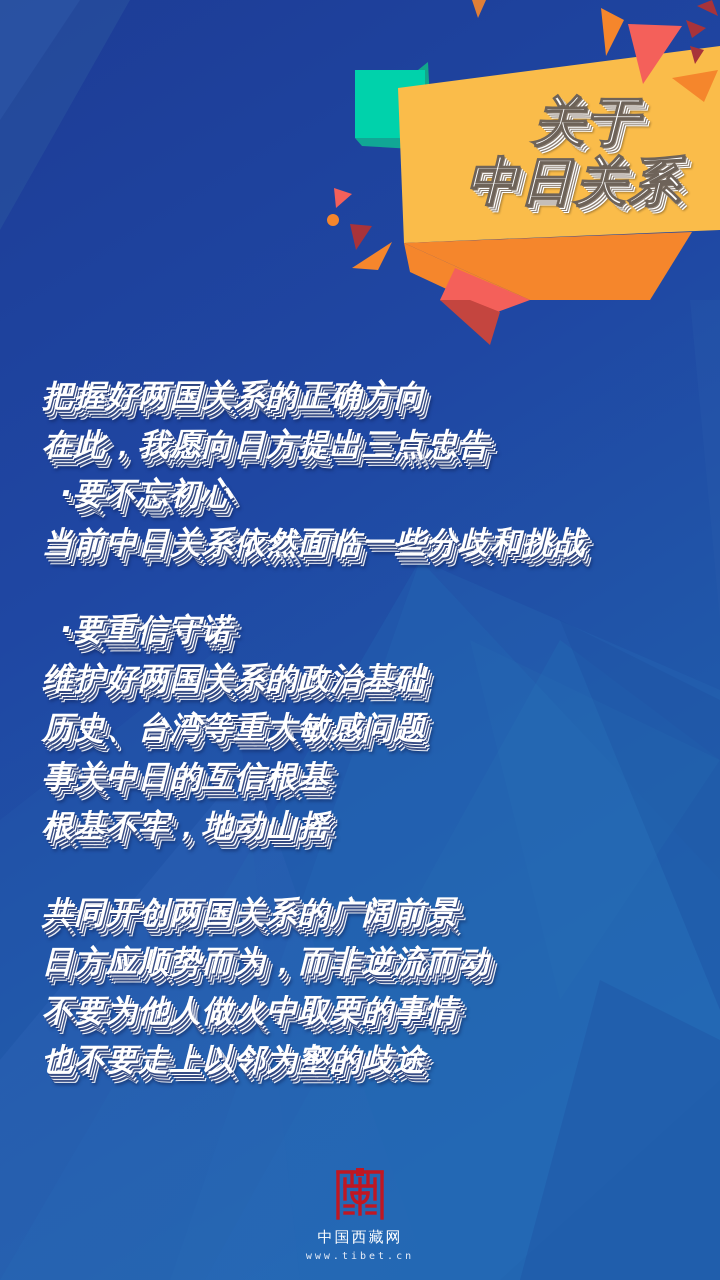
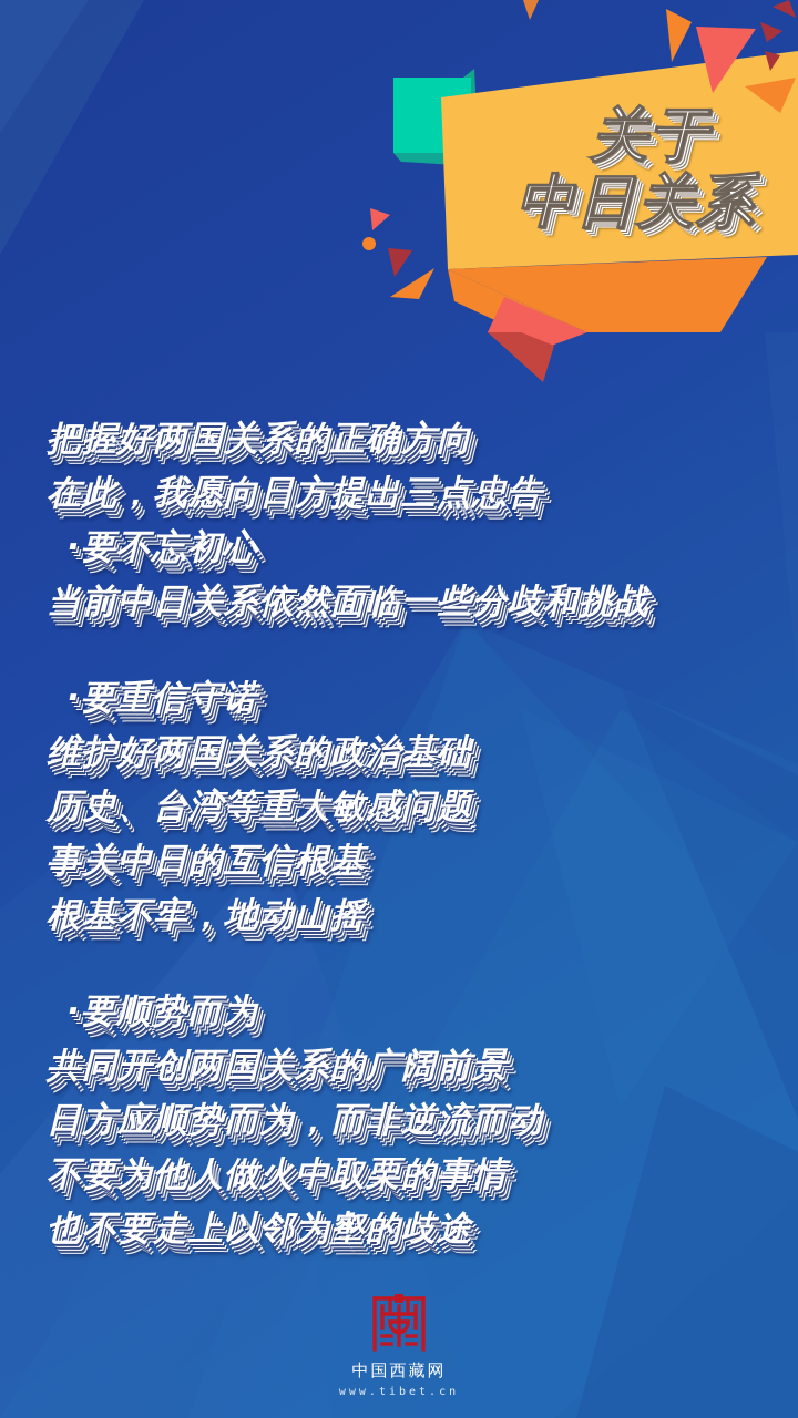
  关于
  中日关系
  把握好两国关系的正确方向
  在此，我愿向日方提出三点忠告
  ·要不忘初心
  当前中日关系依然面临一些分歧和挑战
  ·要重信守诺
  维护好两国关系的政治基础
  历史、台湾等重大敏感问题
  事关中日的互信根基
  根基不牢，地动山摇
+ ·要顺势而为
  共同开创两国关系的广阔前景
  日方应顺势而为，而非逆流而动
  不要为他人做火中取栗的事情
  也不要走上以邻为壑的歧途
  中国西藏网
  www.tibet.cn
